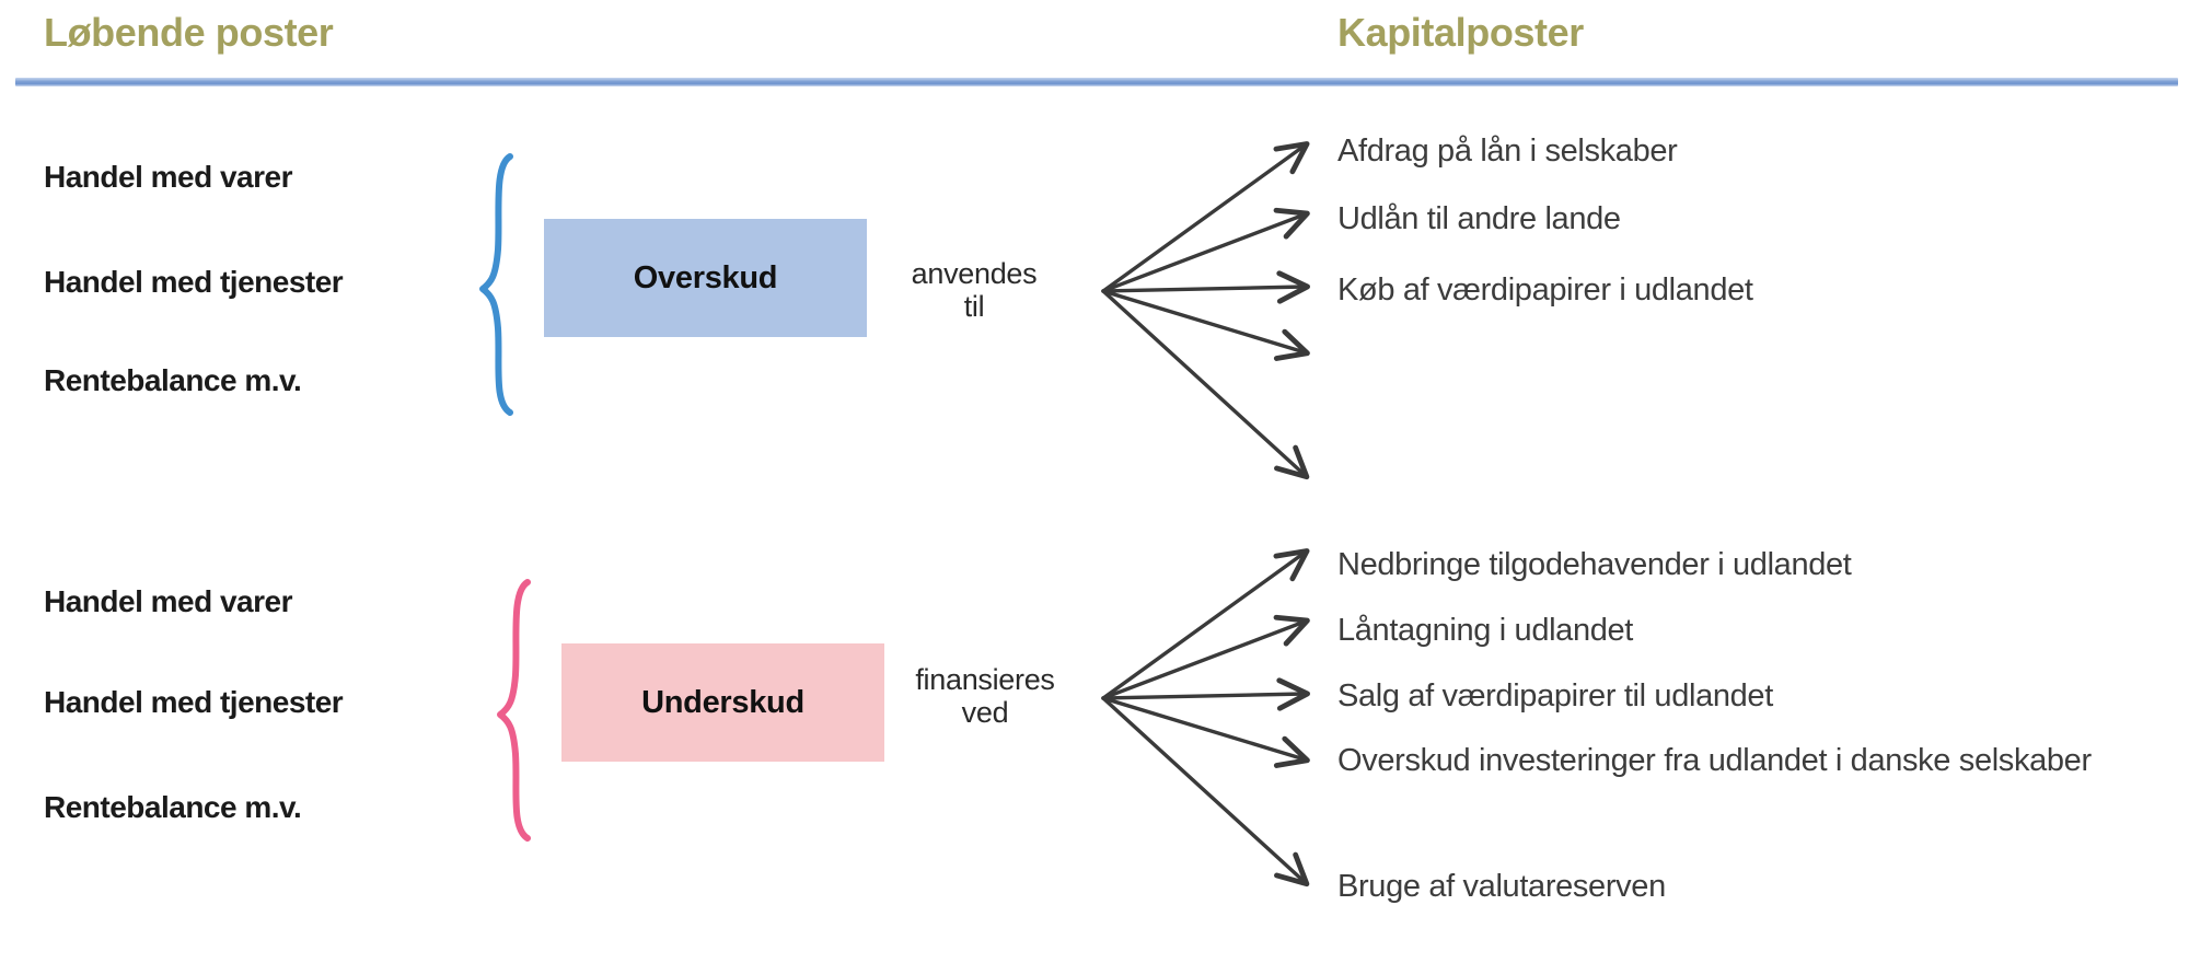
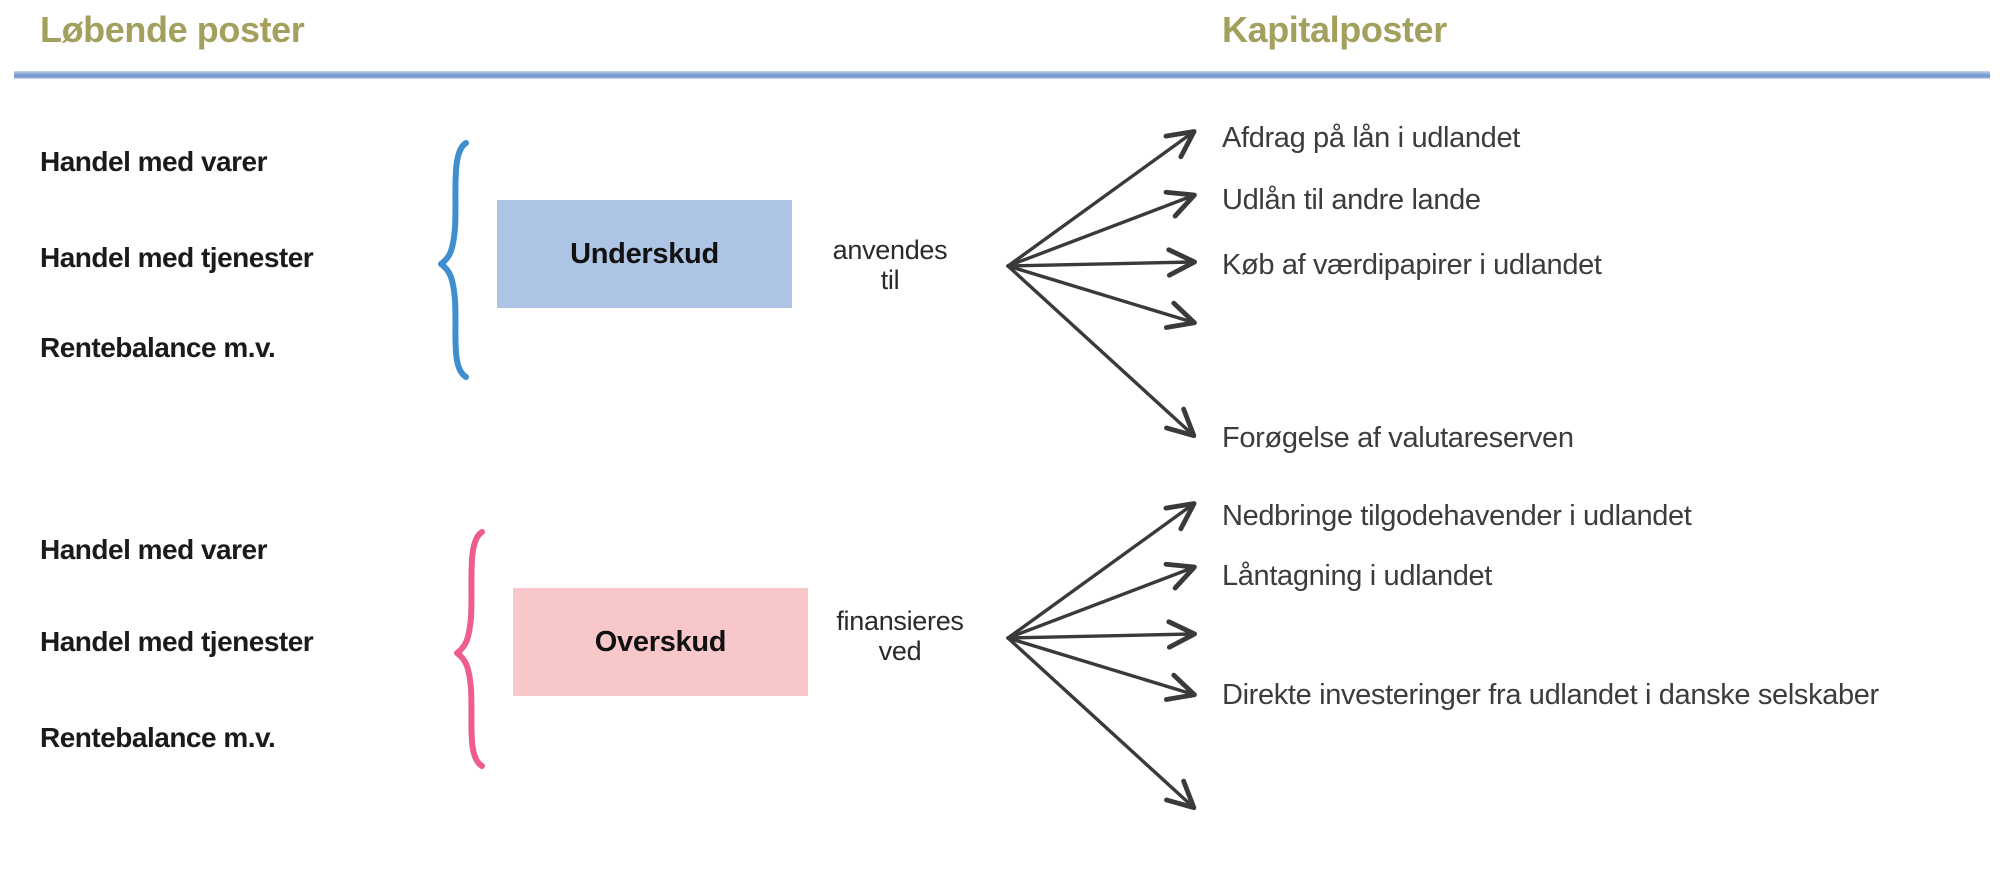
  Løbende poster
  Kapitalposter
  Handel med varer
  Handel med tjenester
  Rentebalance m.v.
- Overskud
+ Underskud
  anvendes
  til
- Afdrag på lån i selskaber
+ Afdrag på lån i udlandet
  Udlån til andre lande
  Køb af værdipapirer i udlandet
+ Forøgelse af valutareserven
  Handel med varer
  Handel med tjenester
  Rentebalance m.v.
- Underskud
+ Overskud
  finansieres
  ved
  Nedbringe tilgodehavender i udlandet
  Låntagning i udlandet
- Salg af værdipapirer til udlandet
- Overskud investeringer fra udlandet i danske selskaber
+ Direkte investeringer fra udlandet i danske selskaber
- Bruge af valutareserven
